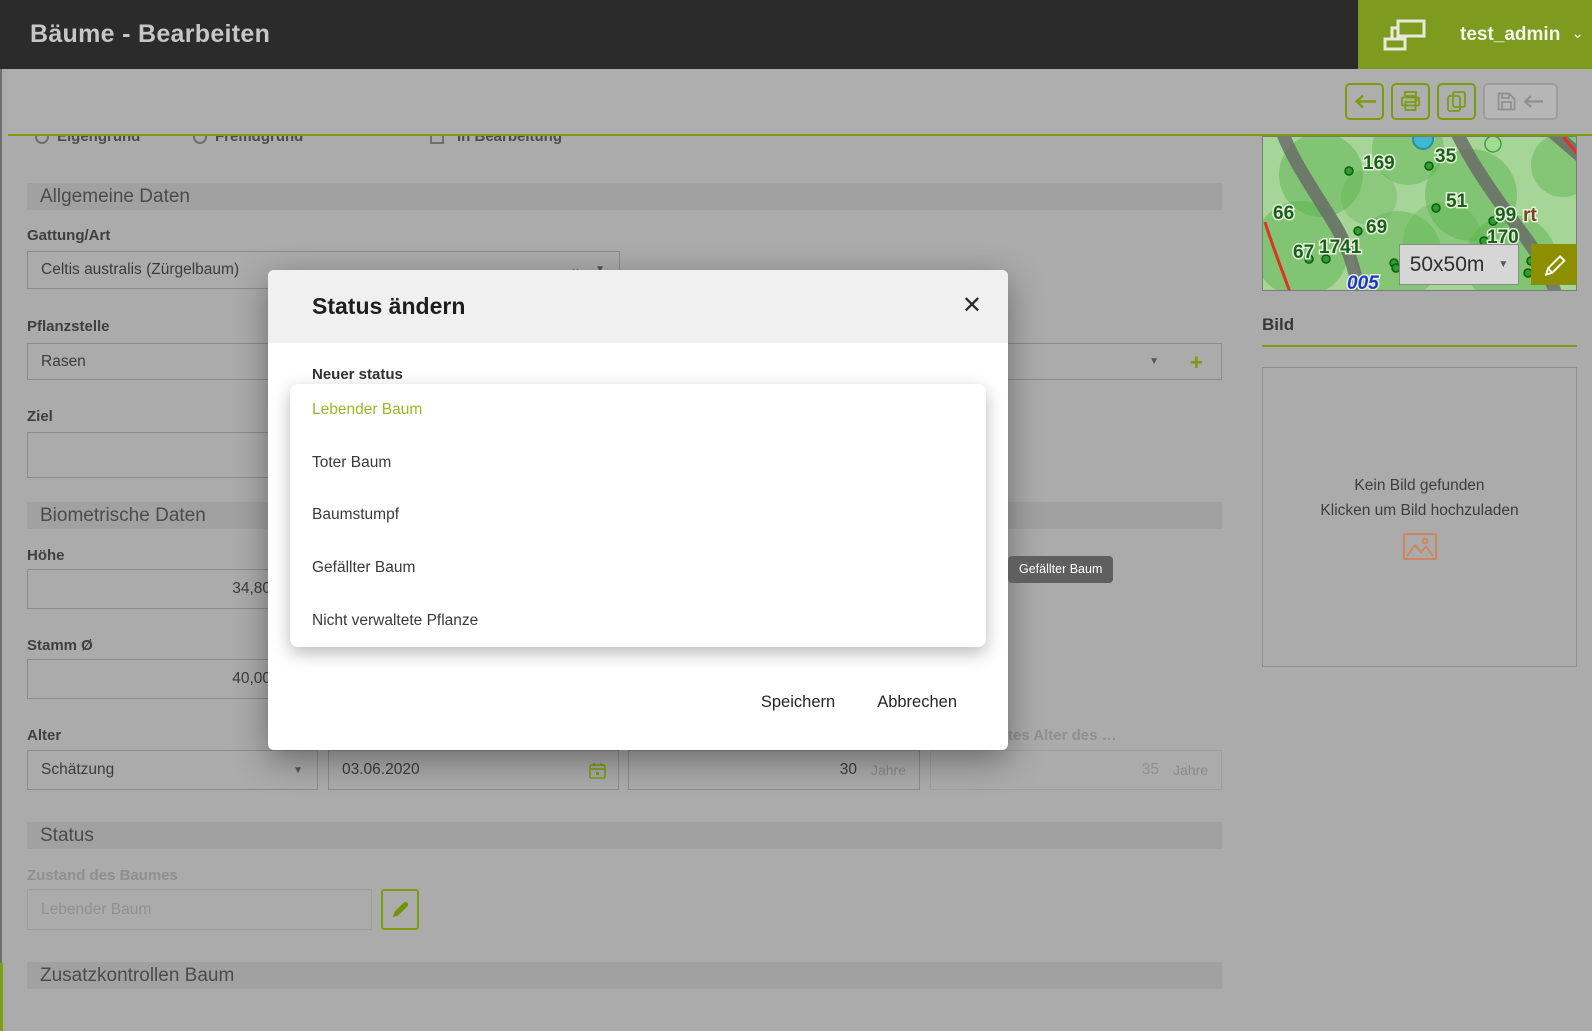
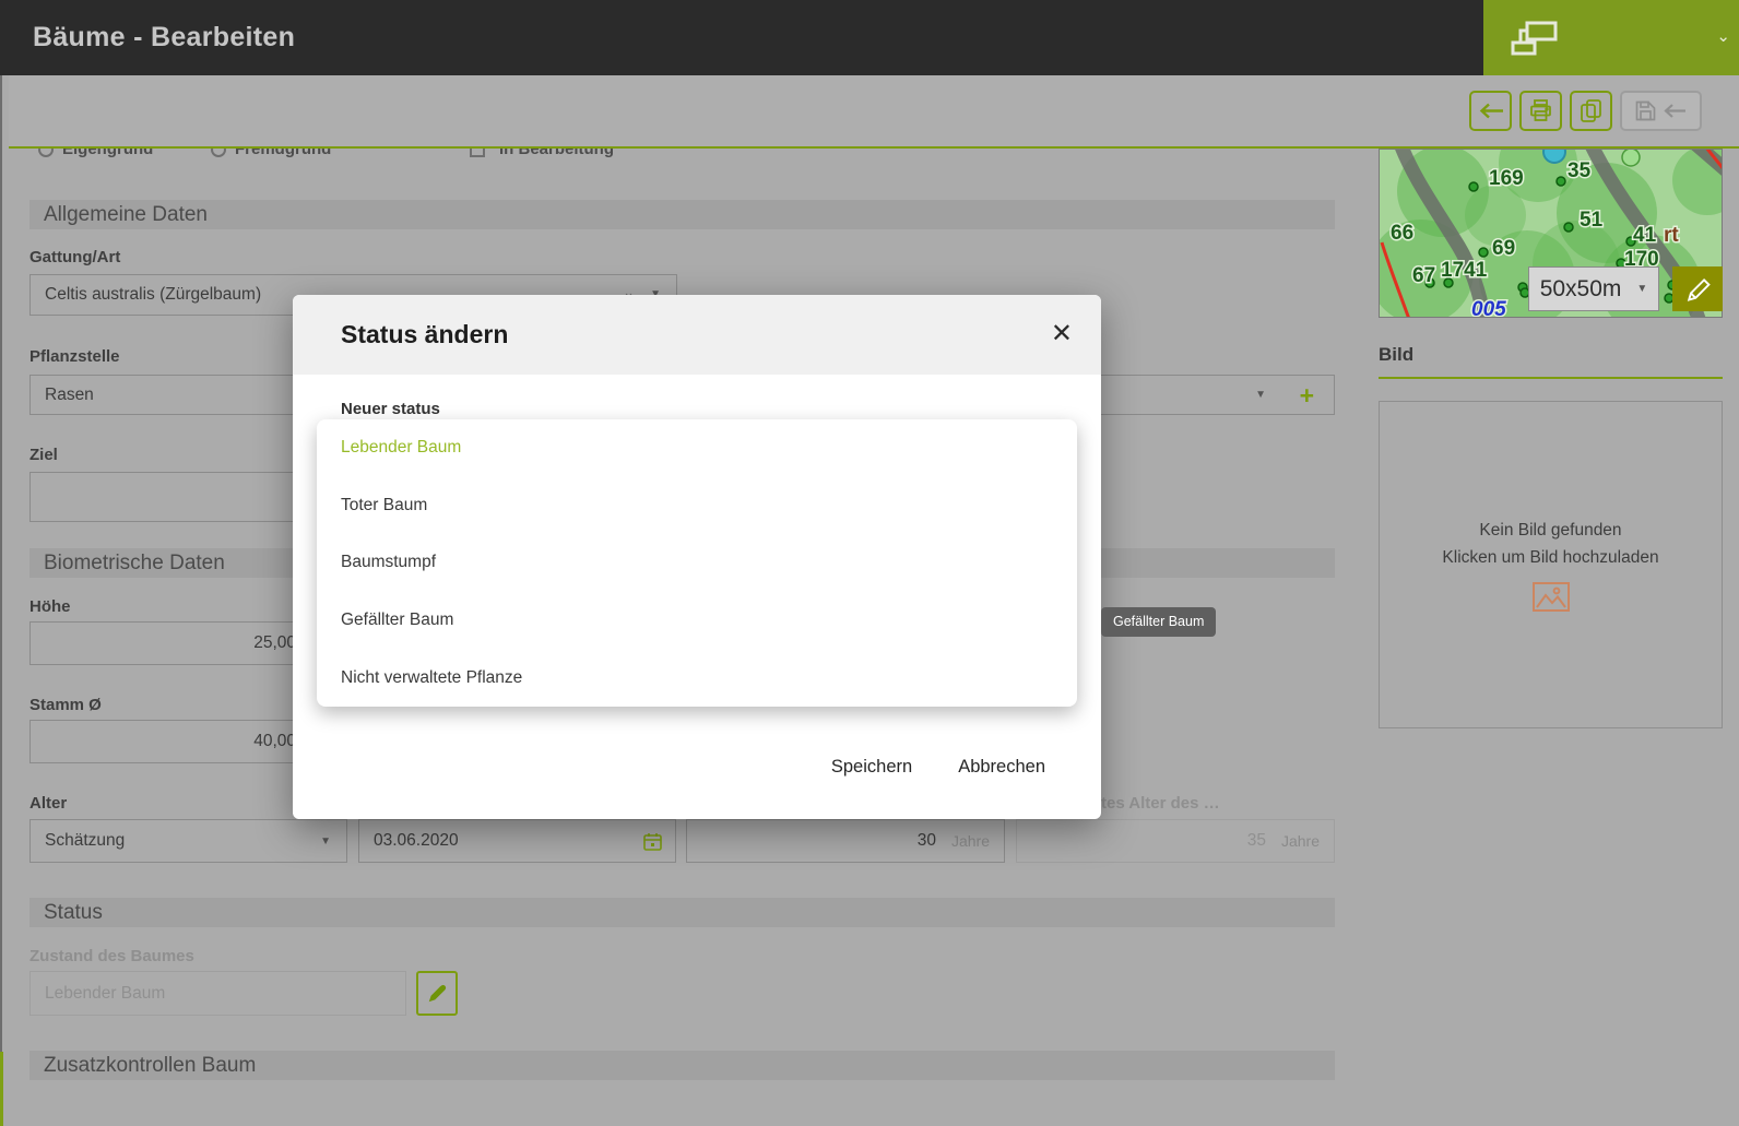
  Bäume - Bearbeiten
- test_admin
  ⌄
  Eigengrund
  Fremdgrund
  In Bearbeitung
  Allgemeine Daten
  Gattung/Art
  Celtis australis (Zürgelbaum)
  ⌄
  Pflanzstelle
  Rasen
  ▼
  +
  Ziel
  Biometrische Daten
  Höhe
- 34,80
+ 25,00
  Stamm Ø
  40,00
  Alter
  tes Alter des …
  Schätzung
  ▼
  03.06.2020
  30
  Jahre
  35
  Jahre
  Status
  Zustand des Baumes
  Lebender Baum
  Zusatzkontrollen Baum
  169
  35
  51
- 99
+ 41
  rt
  170
  66
  69
  67
  1741
  005
  50x50m
  ▼
  Bild
  Kein Bild gefunden
  Klicken um Bild hochzuladen
  Gefällter Baum
  Status ändern
  ✕
  Neuer status
  Lebender Baum
  Toter Baum
  Baumstumpf
  Gefällter Baum
  Nicht verwaltete Pflanze
  Speichern
  Abbrechen
